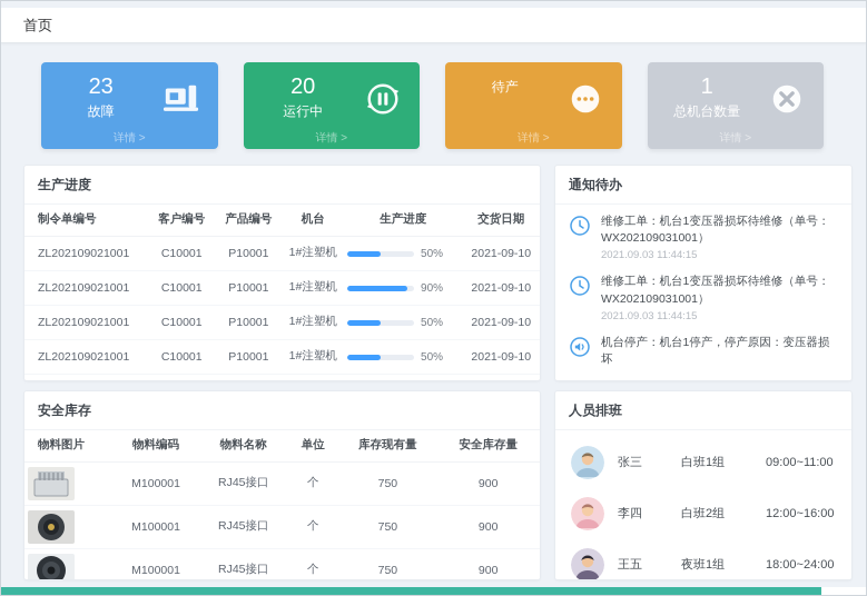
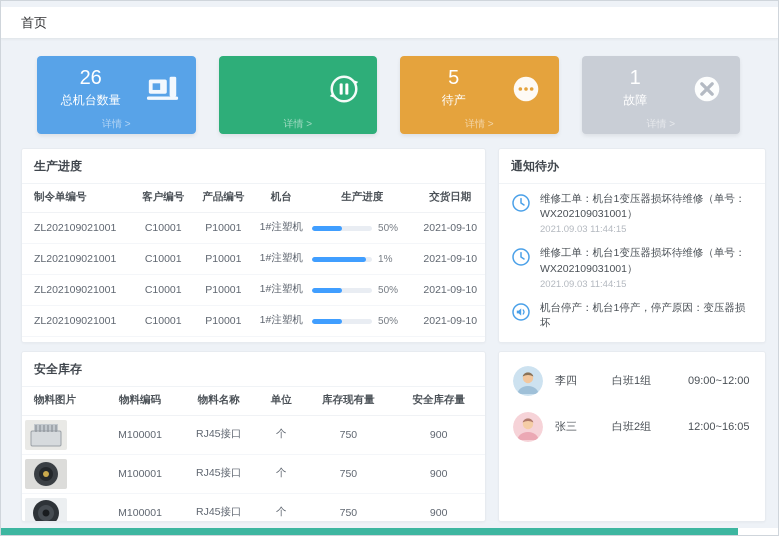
  首页
- 23
+ 26
- 故障
+ 总机台数量
  详情 >
- 20
- 运行中
  详情 >
+ 5
  待产
  详情 >
  1
- 总机台数量
+ 故障
  详情 >
  生产进度
  制令单编号	客户编号	产品编号	机台	生产进度	交货日期
  ZL202109021001	C10001	P10001	1#注塑机	50%	2021-09-10
- ZL202109021001	C10001	P10001	1#注塑机	90%	2021-09-10
+ ZL202109021001	C10001	P10001	1#注塑机	1%	2021-09-10
  ZL202109021001	C10001	P10001	1#注塑机	50%	2021-09-10
  ZL202109021001	C10001	P10001	1#注塑机	50%	2021-09-10
  通知待办
  维修工单：机台1变压器损坏待维修（单号：WX202109031001）
  2021.09.03 11:44:15
  维修工单：机台1变压器损坏待维修（单号：WX202109031001）
  2021.09.03 11:44:15
  机台停产：机台1停产，停产原因：变压器损坏
  安全库存
  物料图片	物料编码	物料名称	单位	库存现有量	安全库存量
  	M100001	RJ45接口	个	750	900
  	M100001	RJ45接口	个	750	900
  	M100001	RJ45接口	个	750	900
- 人员排班
- 张三
+ 李四
  白班1组
- 09:00~11:00
+ 09:00~12:00
- 李四
+ 张三
  白班2组
- 12:00~16:00
+ 12:00~16:05
- 王五
- 夜班1组
- 18:00~24:00
